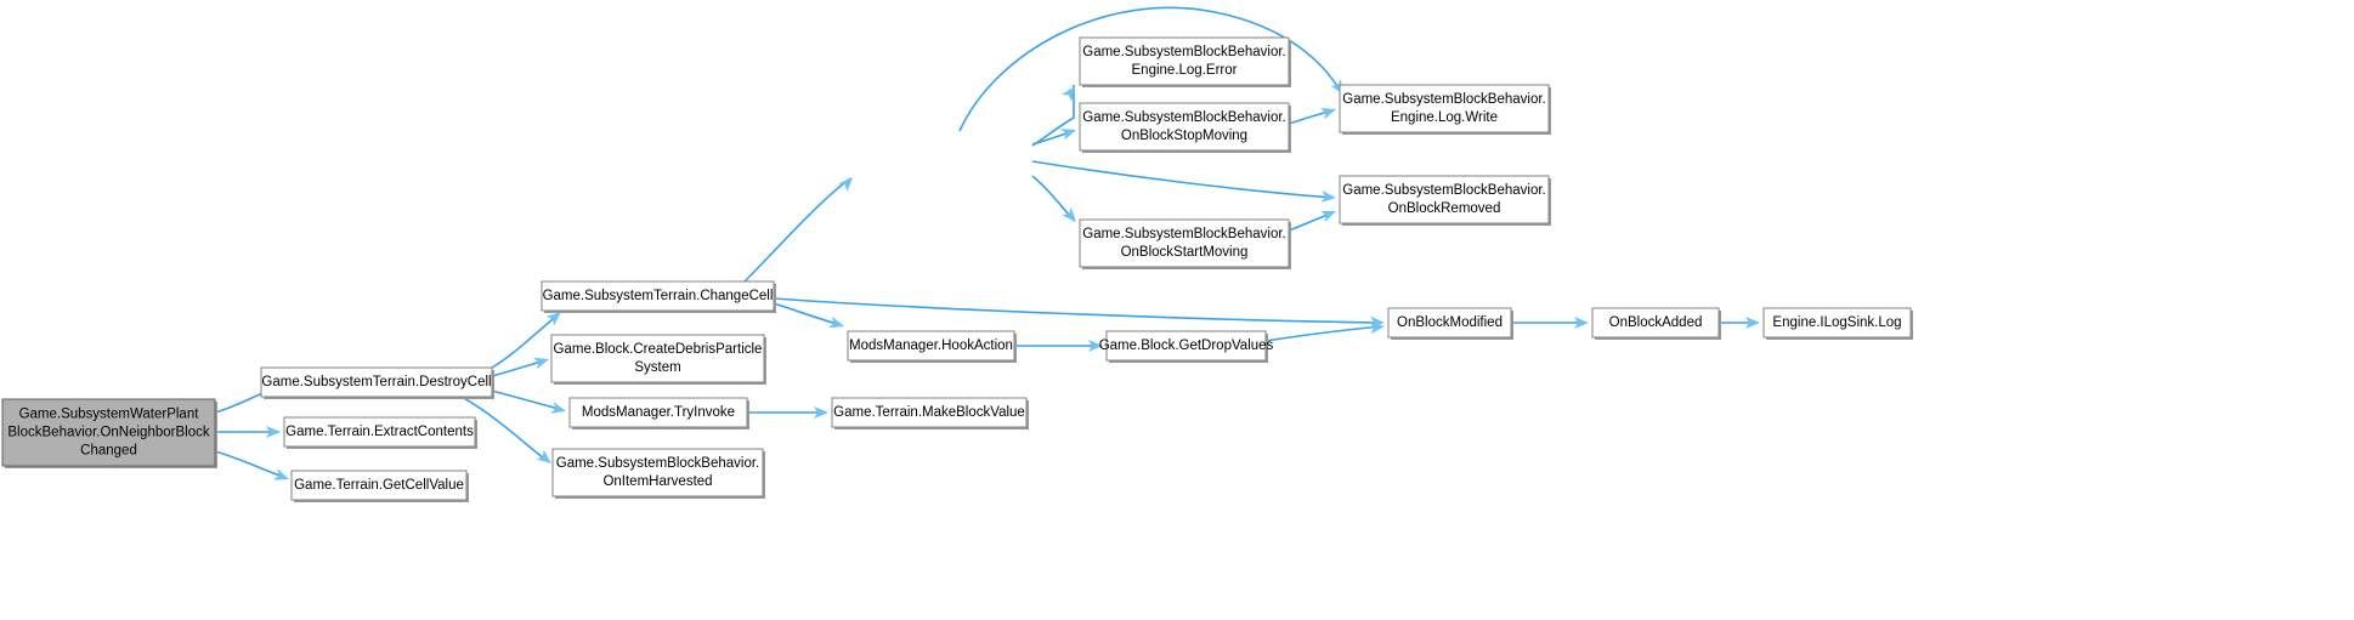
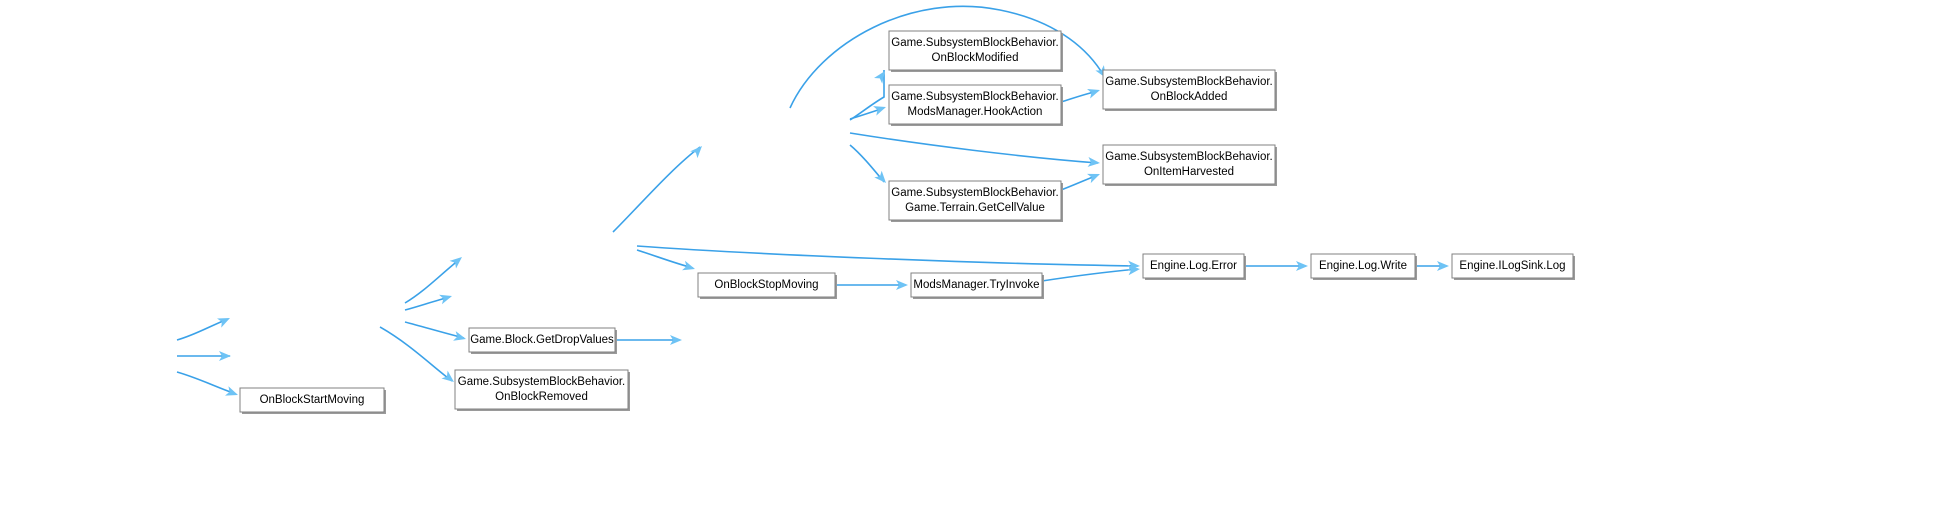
- Game.SubsystemWaterPlant
- BlockBehavior.OnNeighborBlock
- Changed
- Game.SubsystemTerrain.DestroyCell
- Game.Terrain.ExtractContents
- Game.Terrain.GetCellValue
+ OnBlockStartMoving
- Game.SubsystemTerrain.ChangeCell
- Game.Block.CreateDebrisParticle
- System
- ModsManager.TryInvoke
+ Game.Block.GetDropValues
  Game.SubsystemBlockBehavior.
- OnItemHarvested
+ OnBlockRemoved
- ModsManager.HookAction
+ OnBlockStopMoving
- Game.Terrain.MakeBlockValue
  Game.SubsystemBlockBehavior.
- Engine.Log.Error
+ OnBlockModified
  Game.SubsystemBlockBehavior.
- OnBlockStopMoving
+ ModsManager.HookAction
  Game.SubsystemBlockBehavior.
- OnBlockStartMoving
+ Game.Terrain.GetCellValue
- Game.Block.GetDropValues
+ ModsManager.TryInvoke
  Game.SubsystemBlockBehavior.
- Engine.Log.Write
+ OnBlockAdded
  Game.SubsystemBlockBehavior.
- OnBlockRemoved
+ OnItemHarvested
- OnBlockModified
+ Engine.Log.Error
- OnBlockAdded
+ Engine.Log.Write
  Engine.ILogSink.Log
